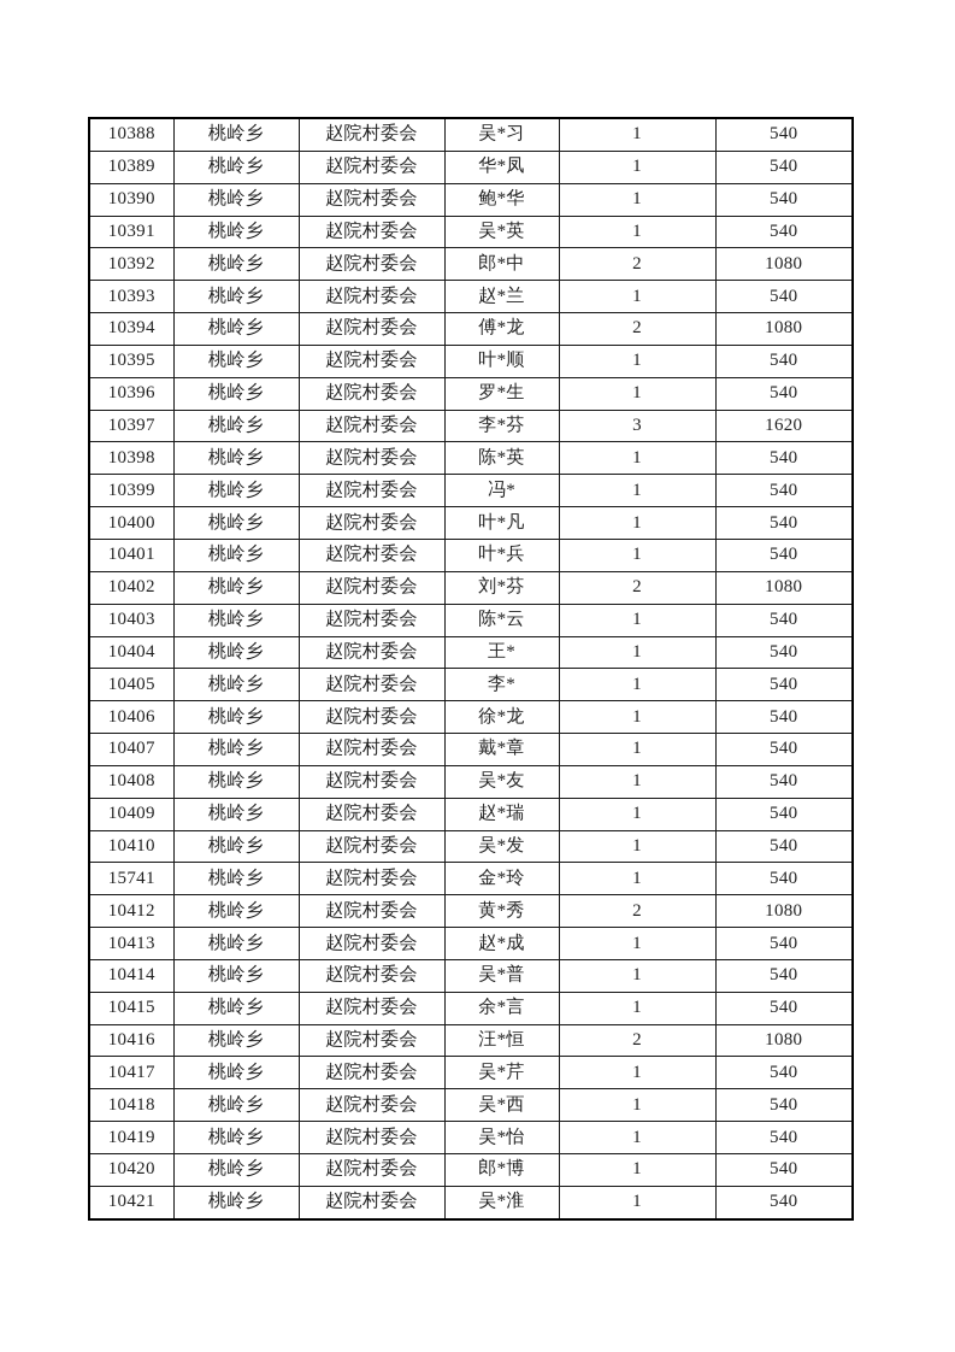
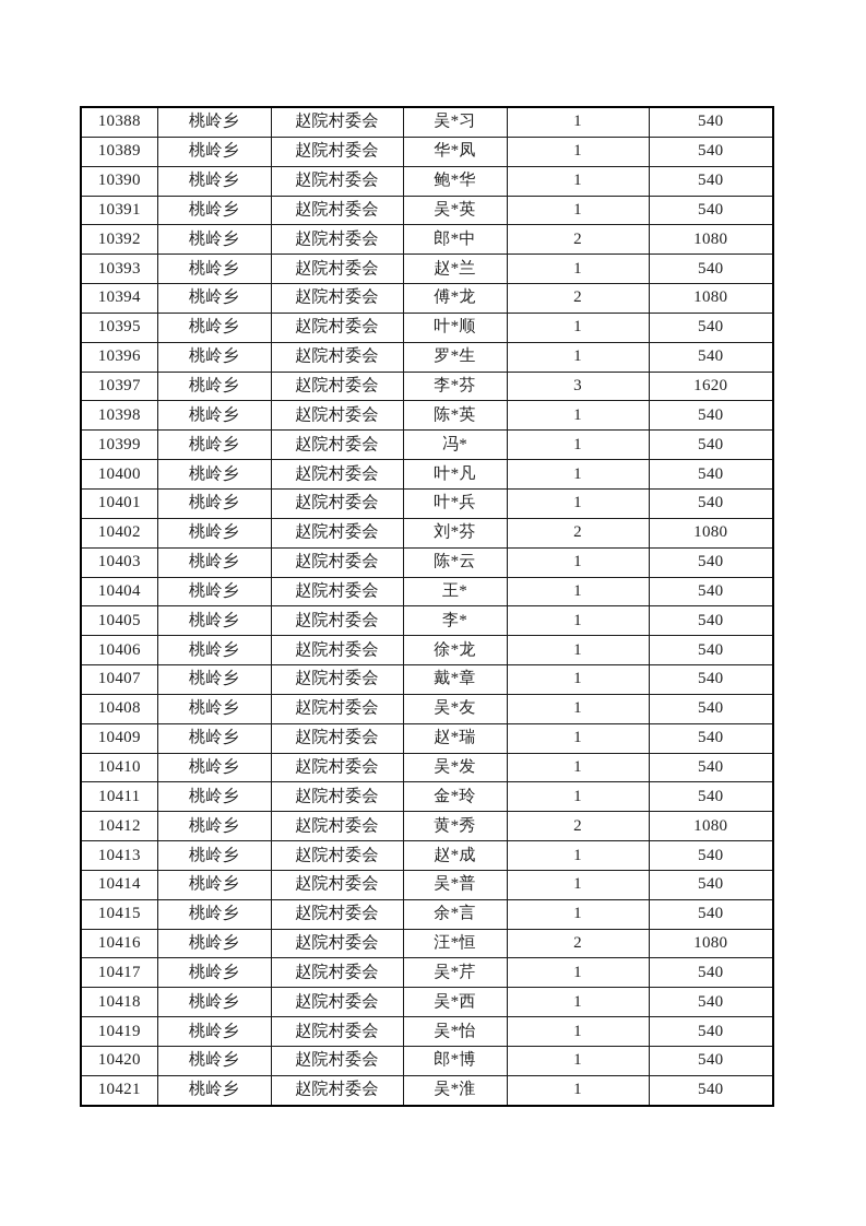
  10388	桃岭乡	赵院村委会	吴*习	1	540
  10389	桃岭乡	赵院村委会	华*凤	1	540
  10390	桃岭乡	赵院村委会	鲍*华	1	540
  10391	桃岭乡	赵院村委会	吴*英	1	540
  10392	桃岭乡	赵院村委会	郎*中	2	1080
  10393	桃岭乡	赵院村委会	赵*兰	1	540
  10394	桃岭乡	赵院村委会	傅*龙	2	1080
  10395	桃岭乡	赵院村委会	叶*顺	1	540
  10396	桃岭乡	赵院村委会	罗*生	1	540
  10397	桃岭乡	赵院村委会	李*芬	3	1620
  10398	桃岭乡	赵院村委会	陈*英	1	540
  10399	桃岭乡	赵院村委会	冯*	1	540
  10400	桃岭乡	赵院村委会	叶*凡	1	540
  10401	桃岭乡	赵院村委会	叶*兵	1	540
  10402	桃岭乡	赵院村委会	刘*芬	2	1080
  10403	桃岭乡	赵院村委会	陈*云	1	540
  10404	桃岭乡	赵院村委会	王*	1	540
  10405	桃岭乡	赵院村委会	李*	1	540
  10406	桃岭乡	赵院村委会	徐*龙	1	540
  10407	桃岭乡	赵院村委会	戴*章	1	540
  10408	桃岭乡	赵院村委会	吴*友	1	540
  10409	桃岭乡	赵院村委会	赵*瑞	1	540
  10410	桃岭乡	赵院村委会	吴*发	1	540
- 15741	桃岭乡	赵院村委会	金*玲	1	540
+ 10411	桃岭乡	赵院村委会	金*玲	1	540
  10412	桃岭乡	赵院村委会	黄*秀	2	1080
  10413	桃岭乡	赵院村委会	赵*成	1	540
  10414	桃岭乡	赵院村委会	吴*普	1	540
  10415	桃岭乡	赵院村委会	余*言	1	540
  10416	桃岭乡	赵院村委会	汪*恒	2	1080
  10417	桃岭乡	赵院村委会	吴*芹	1	540
  10418	桃岭乡	赵院村委会	吴*西	1	540
  10419	桃岭乡	赵院村委会	吴*怡	1	540
  10420	桃岭乡	赵院村委会	郎*博	1	540
  10421	桃岭乡	赵院村委会	吴*淮	1	540
